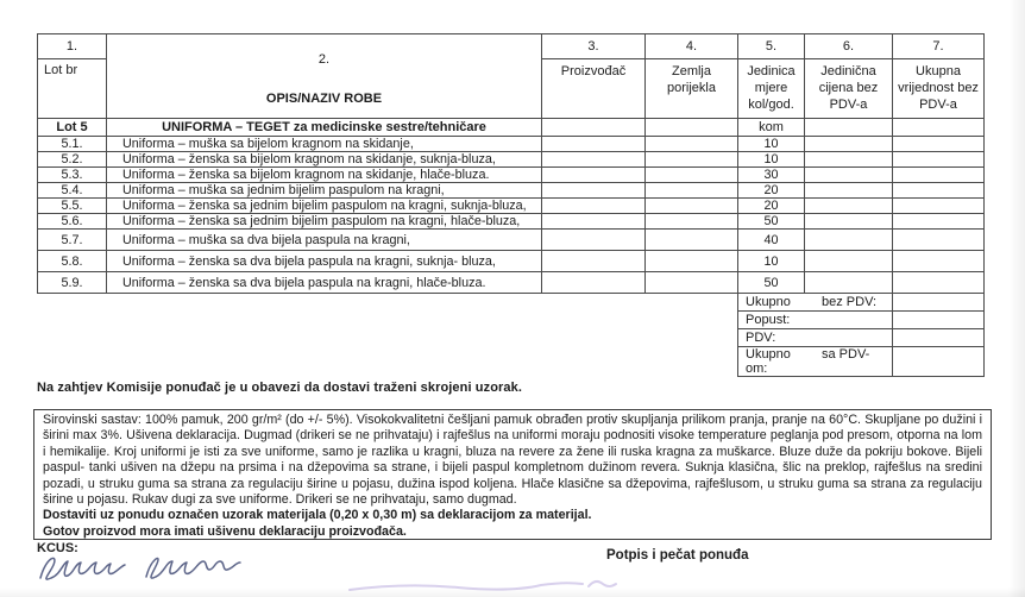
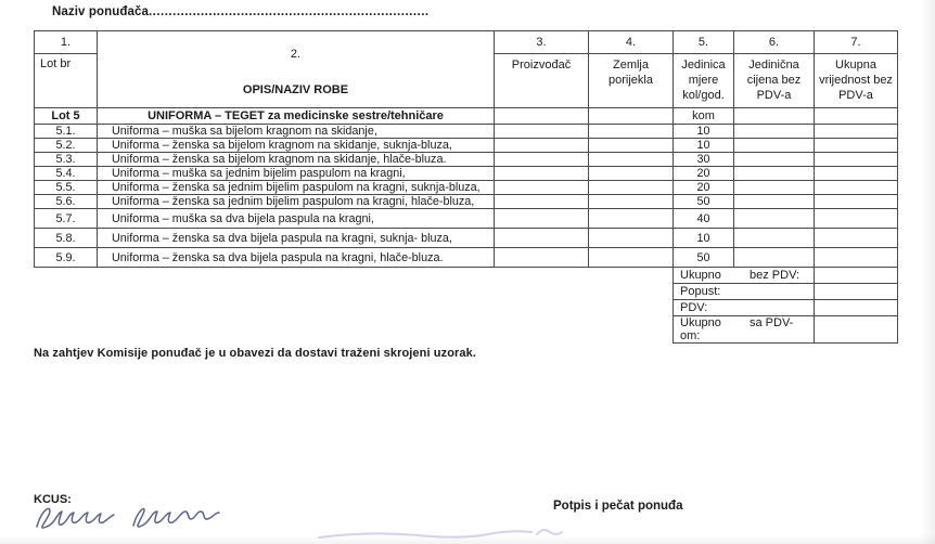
+ Naziv ponuđača......................................................................
  1.	2. OPIS/NAZIV ROBE	3.	4.	5.	6.	7.
  Lot br	Proizvođač	Zemlja porijekla	Jedinica mjere kol/god.	Jedinična cijena bez PDV-a	Ukupna vrijednost bez PDV-a
  Lot 5	UNIFORMA – TEGET za medicinske sestre/tehničare			kom
  5.1.	Uniforma – muška sa bijelom kragnom na skidanje,			10
  5.2.	Uniforma – ženska sa bijelom kragnom na skidanje, suknja-bluza,			10
  5.3.	Uniforma – ženska sa bijelom kragnom na skidanje, hlače-bluza.			30
  5.4.	Uniforma – muška sa jednim bijelim paspulom na kragni,			20
  5.5.	Uniforma – ženska sa jednim bijelim paspulom na kragni, suknja-bluza,			20
  5.6.	Uniforma – ženska sa jednim bijelim paspulom na kragni, hlače-bluza,			50
  5.7.	Uniforma – muška sa dva bijela paspula na kragni,			40
  5.8.	Uniforma – ženska sa dva bijela paspula na kragni, suknja- bluza,			10
  5.9.	Uniforma – ženska sa dva bijela paspula na kragni, hlače-bluza.			50
  	Ukupno bez PDV:
  	Popust:
  	PDV:
  	Ukupno sa PDV-om:
  Na zahtjev Komisije ponuđač je u obavezi da dostavi traženi skrojeni uzorak.
- Sirovinski sastav: 100% pamuk, 200 gr/m² (do +/- 5%). Visokokvalitetni češljani pamuk obrađen protiv skupljanja prilikom pranja, pranje na 60°C. Skupljane po dužini i širini max 3%. Ušivena deklaracija. Dugmad (drikeri se ne prihvataju) i rajfešlus na uniformi moraju podnositi visoke temperature peglanja pod presom, otporna na lom i hemikalije. Kroj uniformi je isti za sve uniforme, samo je razlika u kragni, bluza na revere za žene ili ruska kragna za muškarce. Bluze duže da pokriju bokove. Bijeli paspul- tanki ušiven na džepu na prsima i na džepovima sa strane, i bijeli paspul kompletnom dužinom revera. Suknja klasična, šlic na preklop, rajfešlus na sredini pozadi, u struku guma sa strana za regulaciju širine u pojasu, dužina ispod koljena. Hlače klasične sa džepovima, rajfešlusom, u struku guma sa strana za regulaciju širine u pojasu. Rukav dugi za sve uniforme. Drikeri se ne prihvataju, samo dugmad.
- Dostaviti uz ponudu označen uzorak materijala (0,20 x 0,30 m) sa deklaracijom za materijal.
- Gotov proizvod mora imati ušivenu deklaraciju proizvođača.
  KCUS:
  Potpis i pečat ponuđa
